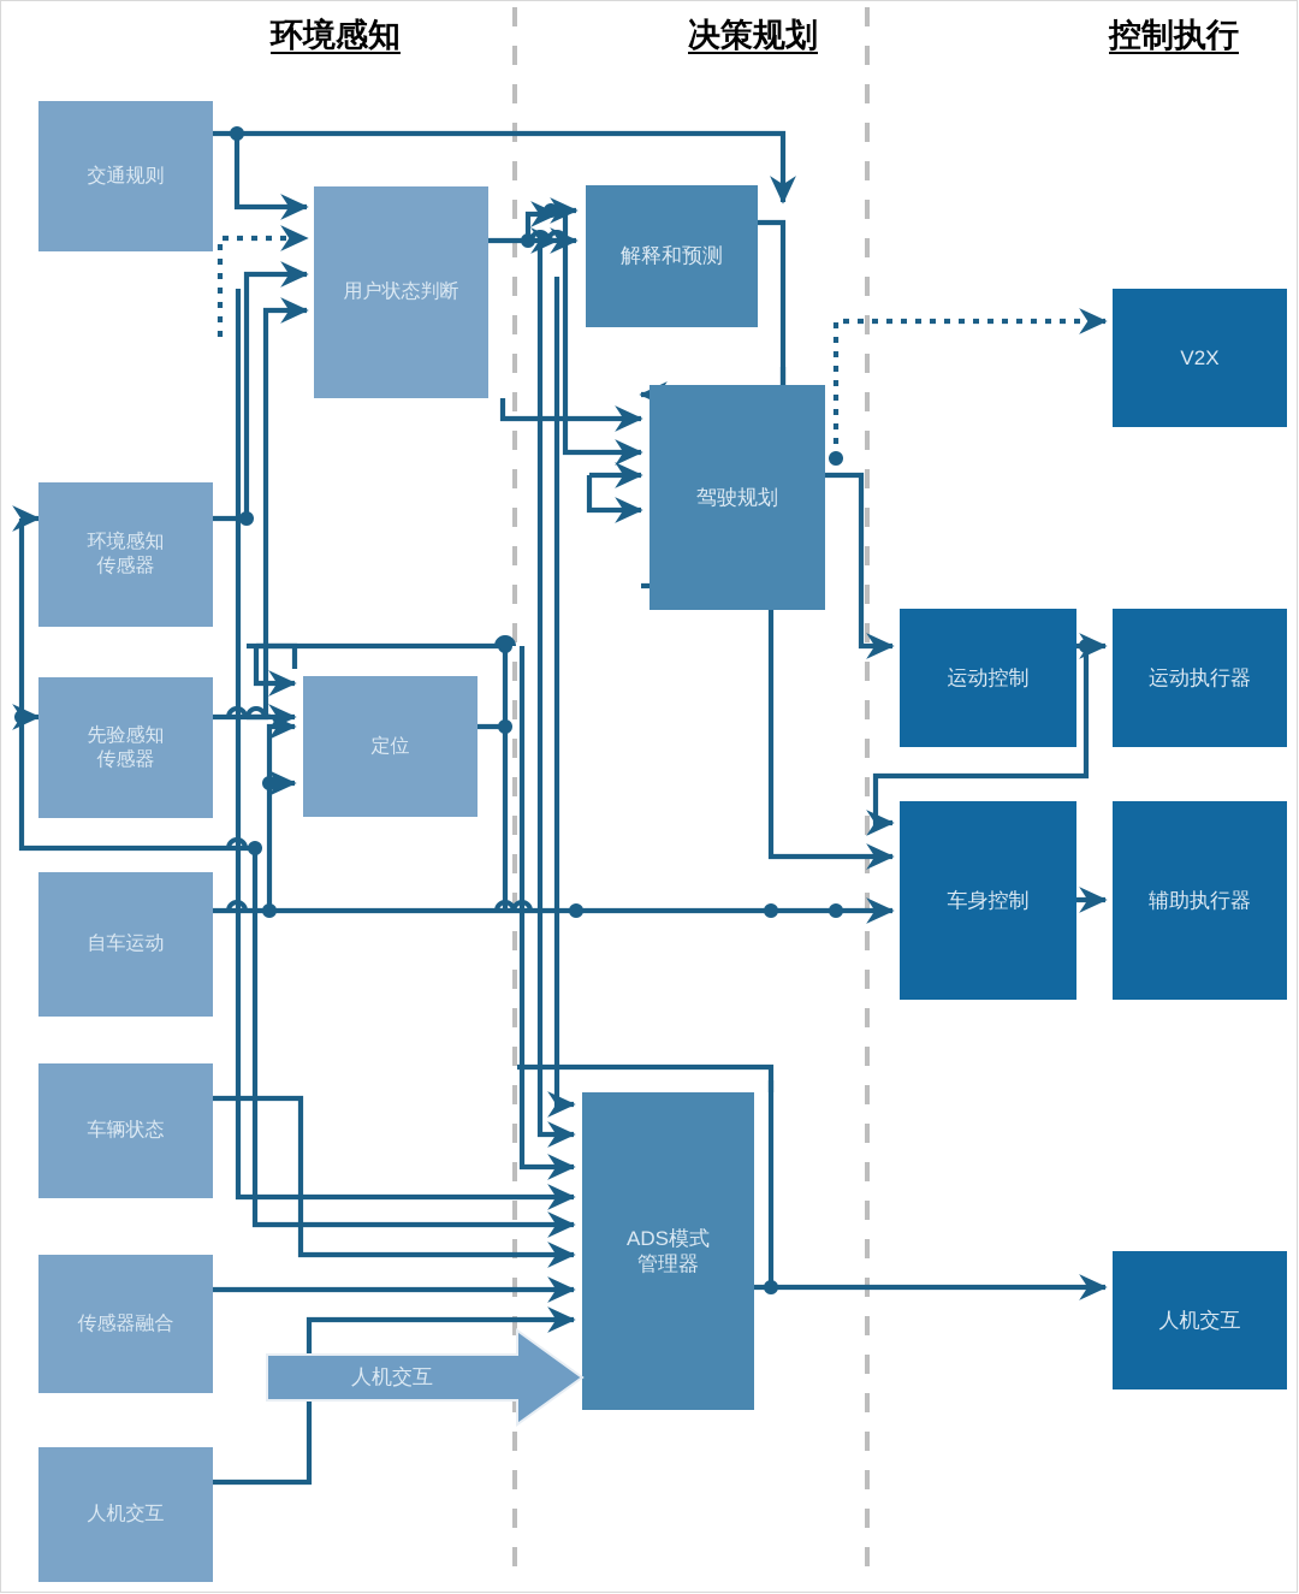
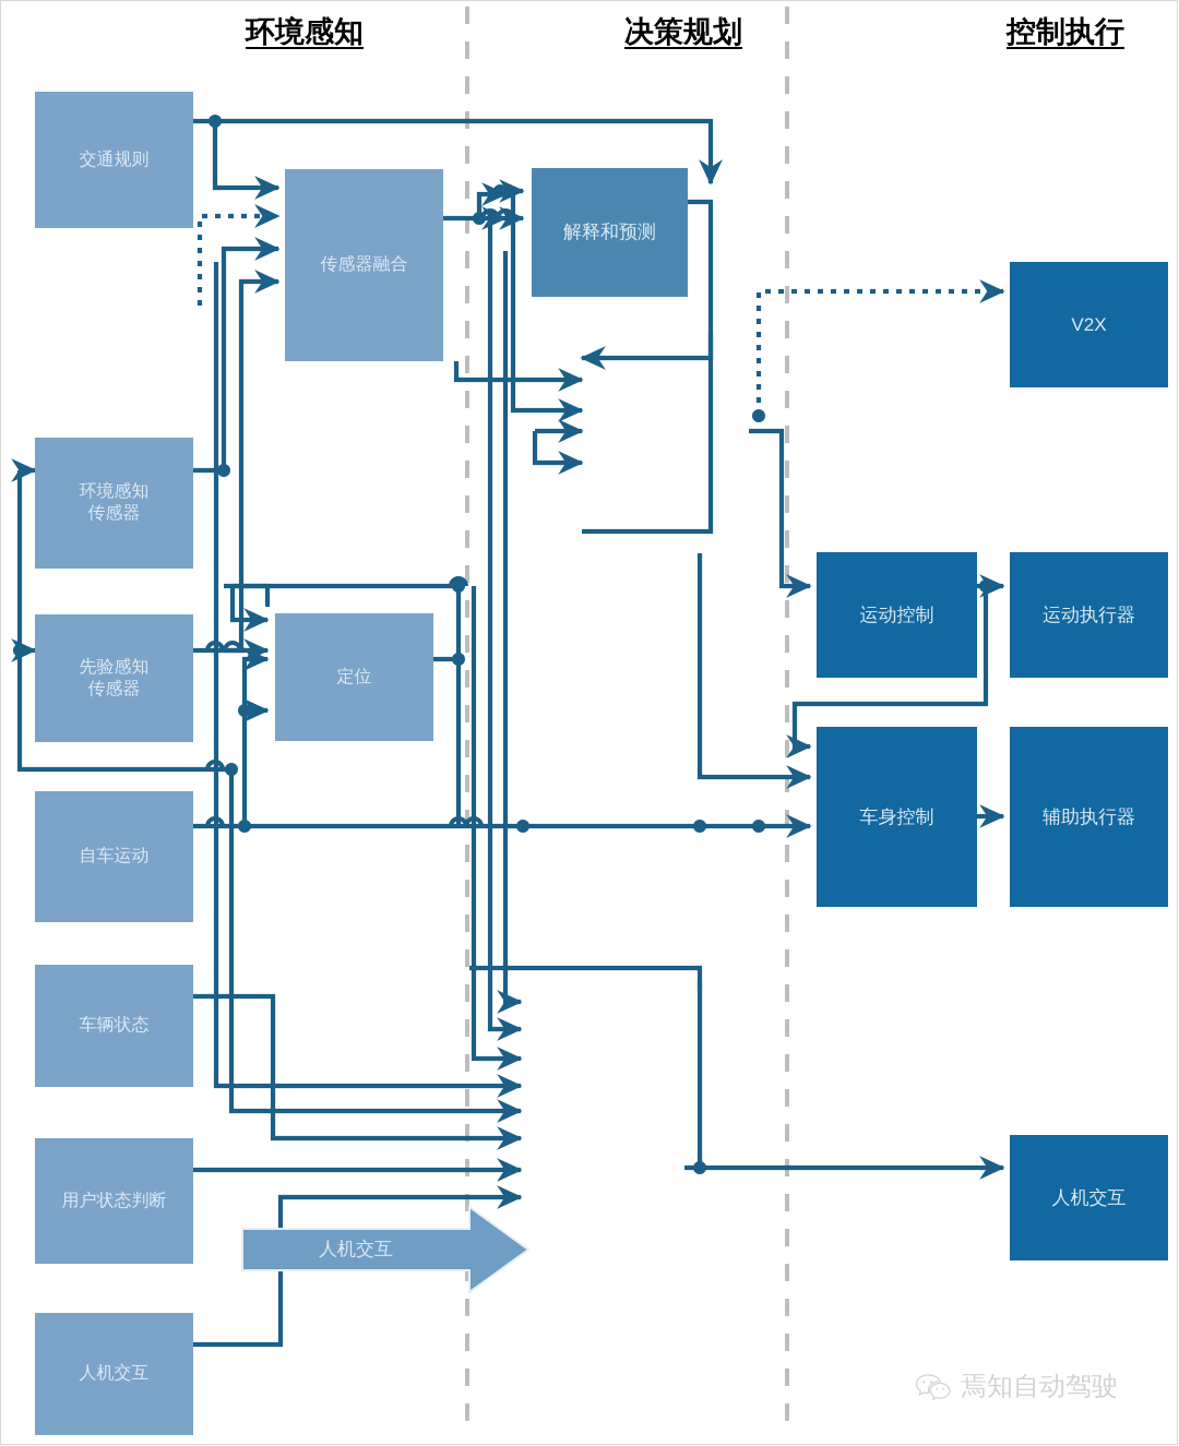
  环境感知
  决策规划
  控制执行
  交通规则
  环境感知
  传感器
  先验感知
  传感器
  自车运动
  车辆状态
- 传感器融合
+ 用户状态判断
  人机交互
- 用户状态判断
+ 传感器融合
  定位
  解释和预测
- 驾驶规划
- ADS模式
- 管理器
  V2X
  运动控制
  运动执行器
  车身控制
  辅助执行器
  人机交互
  人机交互
+ 焉知自动驾驶
